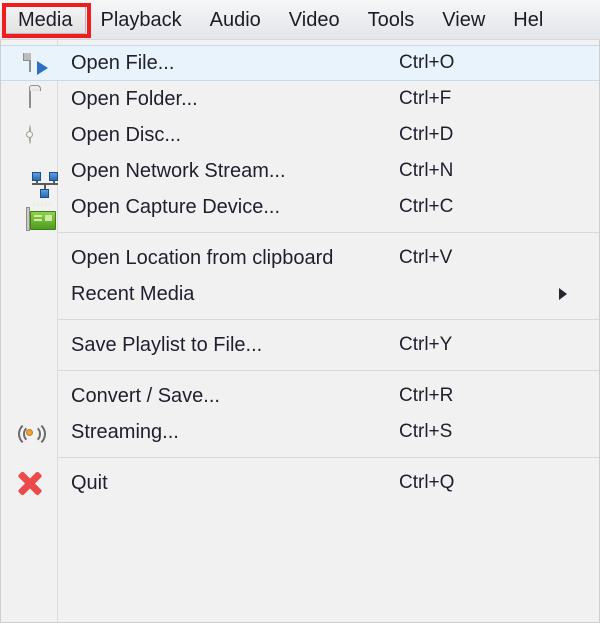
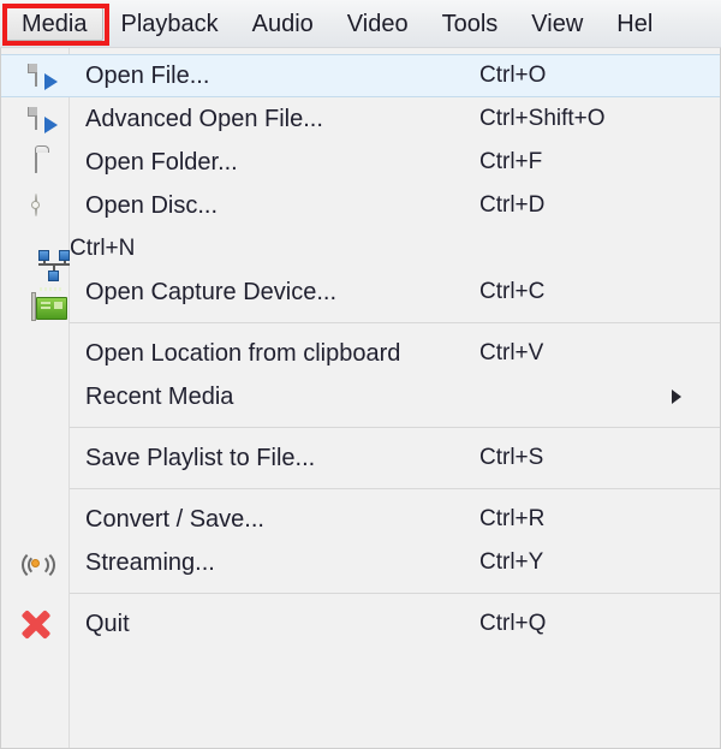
  Media
  Playback
  Audio
  Video
  Tools
  View
  Hel
  Open File...
  Ctrl+O
+ Advanced Open File...
+ Ctrl+Shift+O
  Open Folder...
  Ctrl+F
  Open Disc...
  Ctrl+D
- Open Network Stream...
  Ctrl+N
  Open Capture Device...
  Ctrl+C
  Open Location from clipboard
  Ctrl+V
  Recent Media
  Save Playlist to File...
- Ctrl+Y
+ Ctrl+S
  Convert / Save...
  Ctrl+R
  Streaming...
- Ctrl+S
+ Ctrl+Y
  Quit
  Ctrl+Q
